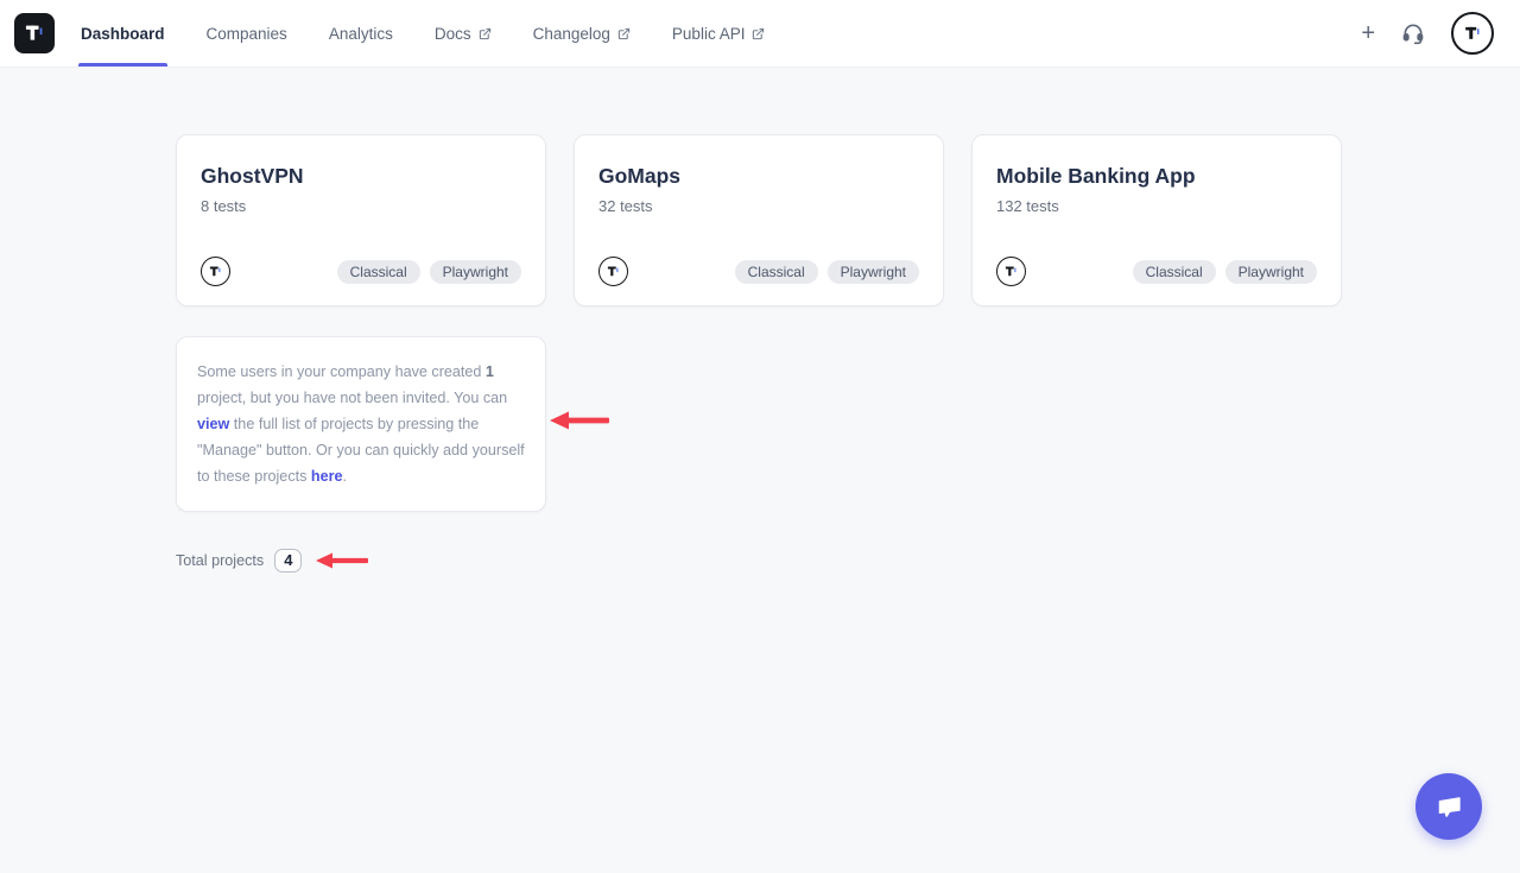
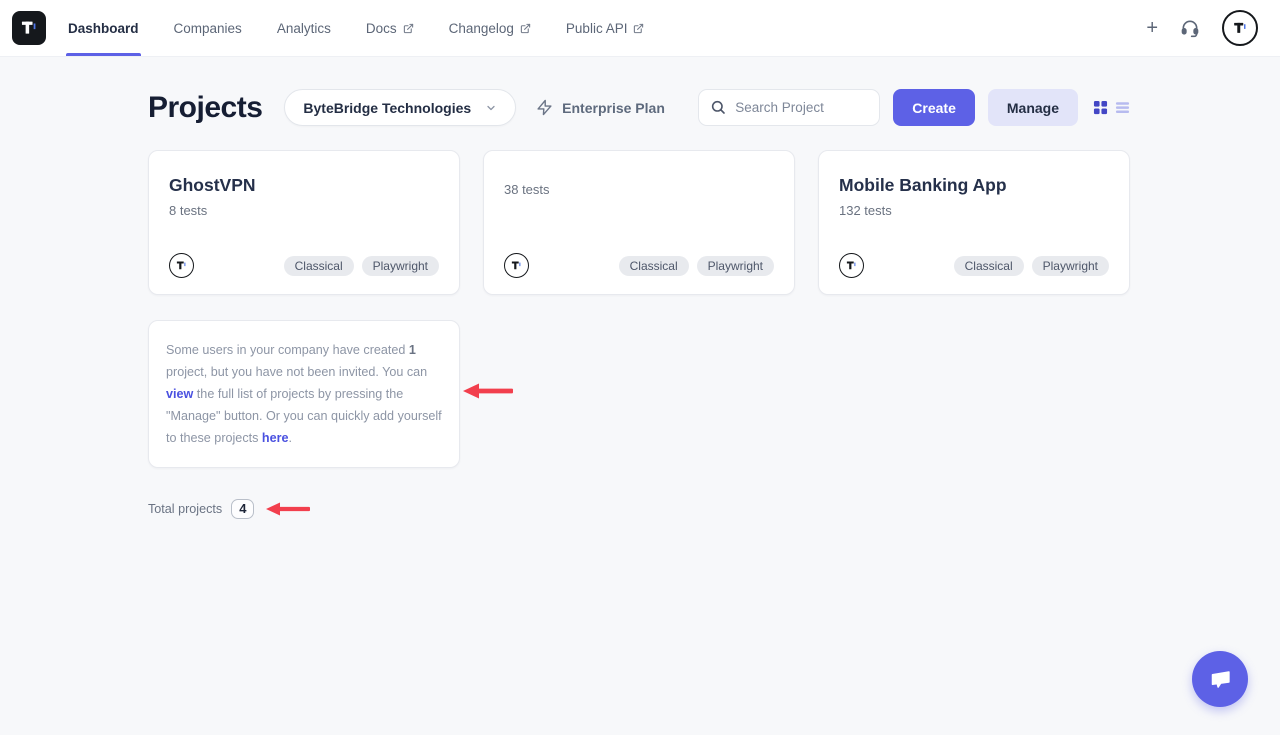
  Dashboard
  Companies
  Analytics
  Docs
  Changelog
  Public API
  +
+ Projects
+ ByteBridge Technologies
+ Enterprise Plan
+ Search Project
+ Create
+ Manage
  GhostVPN
  8 tests
  Classical
  Playwright
- GoMaps
- 32 tests
+ 38 tests
  Classical
  Playwright
  Mobile Banking App
  132 tests
  Classical
  Playwright
  Some users in your company have created 1 project, but you have not been invited. You can view the full list of projects by pressing the "Manage" button. Or you can quickly add yourself to these projects here.
  Total projects
  4
